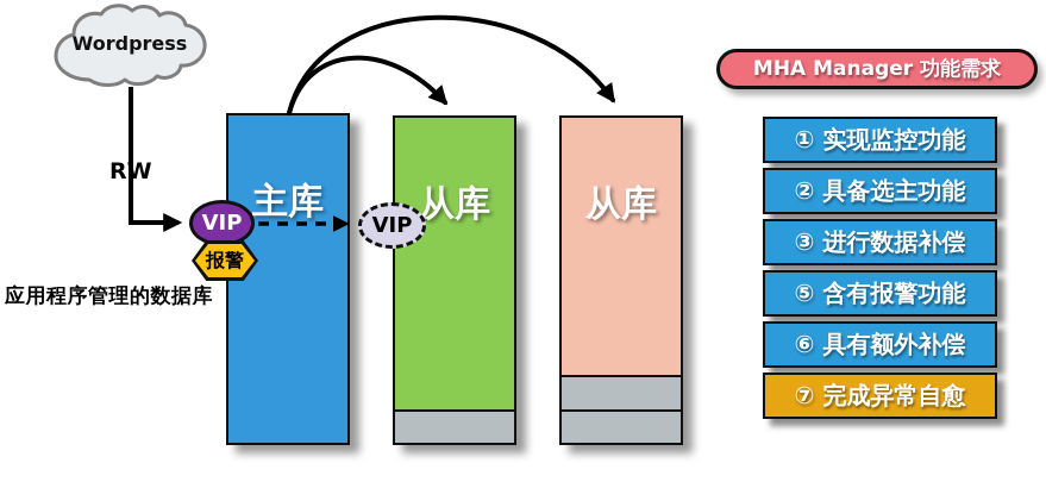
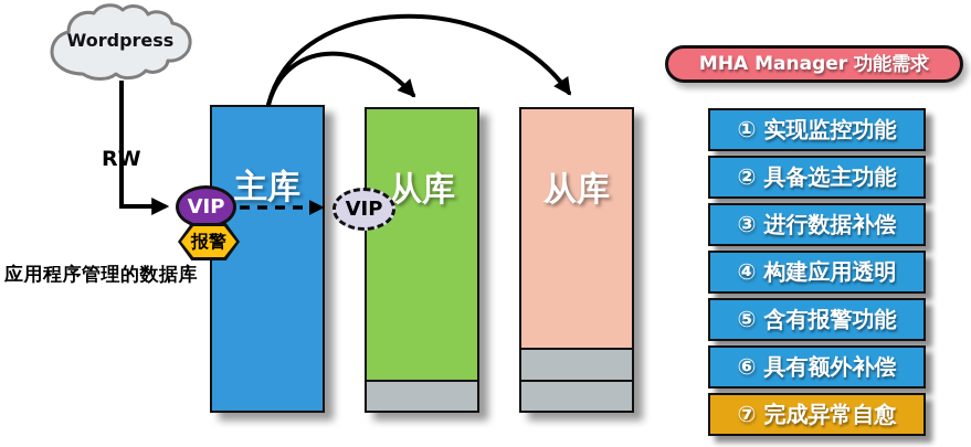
  Wordpress
  RW
  应用程序管理的数据库
  主库
  从库
  从库
  VIP
  VIP
  报警
  MHA Manager 功能需求
  ① 实现监控功能
  ② 具备选主功能
  ③ 进行数据补偿
+ ④ 构建应用透明
  ⑤ 含有报警功能
  ⑥ 具有额外补偿
  ⑦ 完成异常自愈
